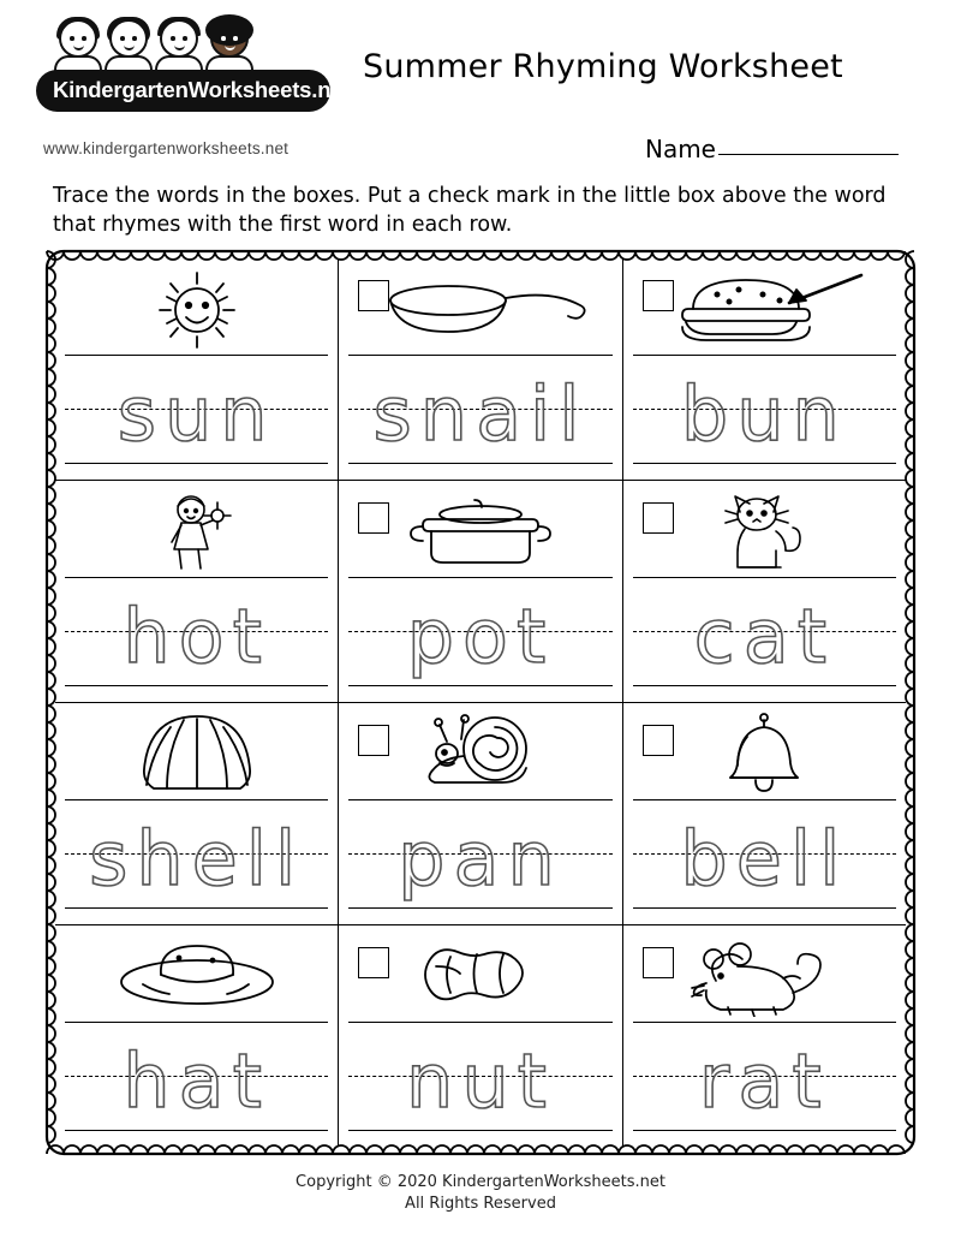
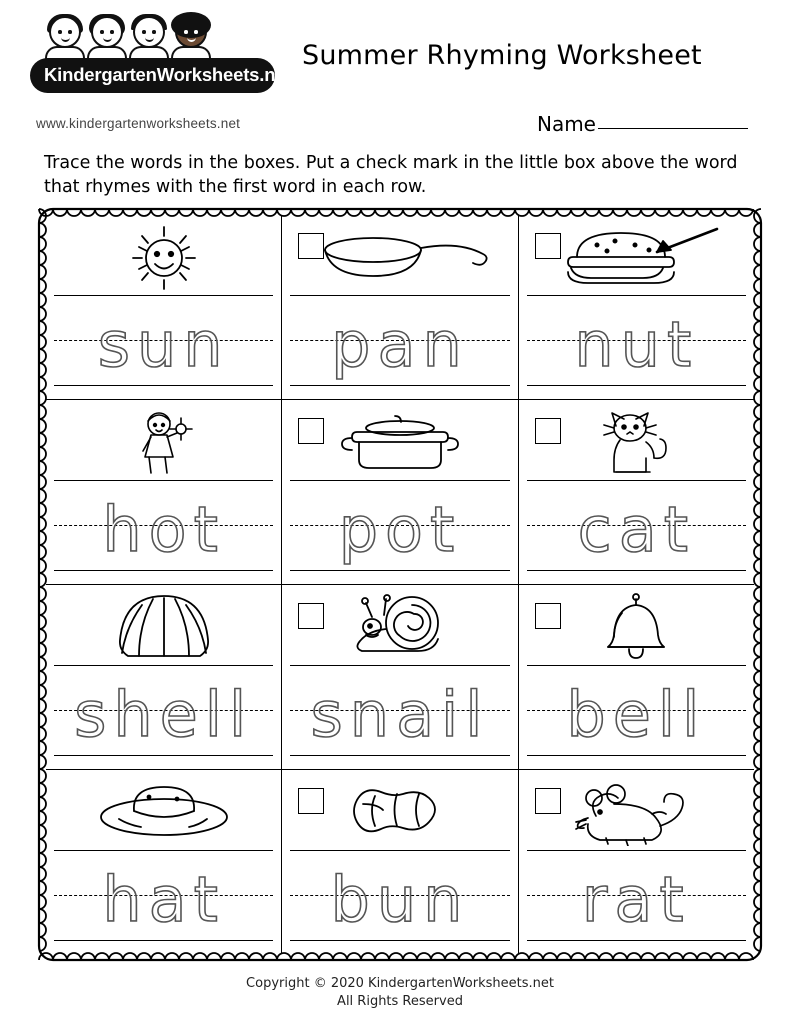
  KindergartenWorksheets.net
  www.kindergartenworksheets.net
  Summer Rhyming Worksheet
  Name
  Trace the words in the boxes. Put a check mark in the little box above the word that rhymes with the first word in each row.
  sun
- snail
+ pan
- bun
+ nut
  hot
  pot
  cat
  shell
- pan
+ snail
  bell
  hat
- nut
+ bun
  rat
  Copyright © 2020 KindergartenWorksheets.net
  All Rights Reserved
